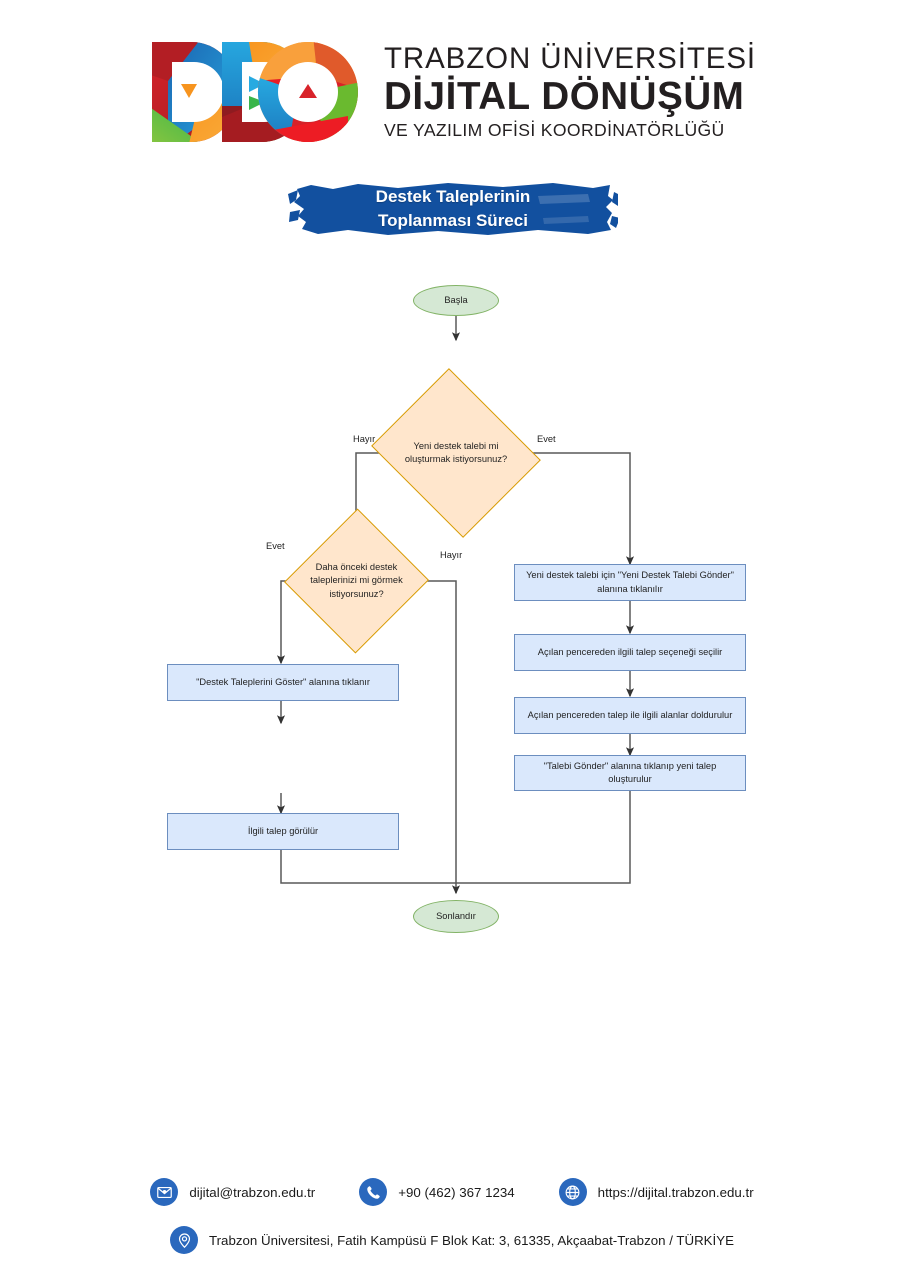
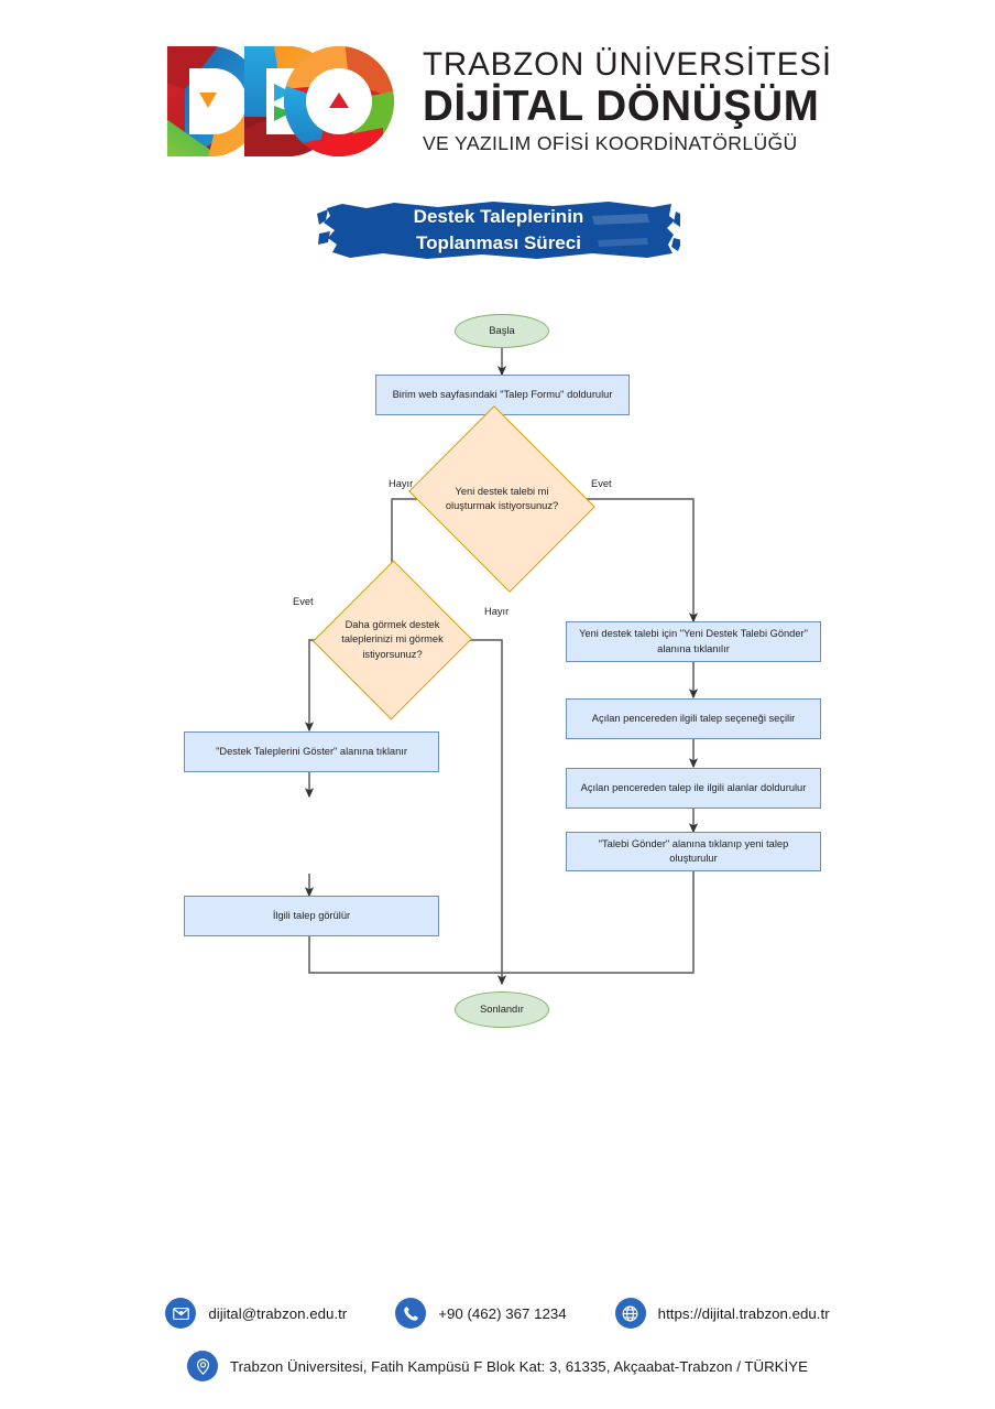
  TRABZON ÜNİVERSİTESİ
  DİJİTAL DÖNÜŞÜM
  VE YAZILIM OFİSİ KOORDİNATÖRLÜĞÜ
  Destek Taleplerinin
  Toplanması Süreci
  Başla
+ Birim web sayfasındaki "Talep Formu" doldurulur
  Yeni destek talebi mi oluşturmak istiyorsunuz?
  Hayır
  Evet
- Daha önceki destek taleplerinizi mi görmek istiyorsunuz?
+ Daha görmek destek taleplerinizi mi görmek istiyorsunuz?
  Evet
  Hayır
  "Destek Taleplerini Göster" alanına tıklanır
  İlgili talep görülür
  Yeni destek talebi için "Yeni Destek Talebi Gönder" alanına tıklanılır
  Açılan pencereden ilgili talep seçeneği seçilir
  Açılan pencereden talep ile ilgili alanlar doldurulur
  "Talebi Gönder" alanına tıklanıp yeni talep oluşturulur
  Sonlandır
  dijital@trabzon.edu.tr
  +90 (462) 367 1234
  https://dijital.trabzon.edu.tr
  Trabzon Üniversitesi, Fatih Kampüsü F Blok Kat: 3, 61335, Akçaabat-Trabzon / TÜRKİYE
